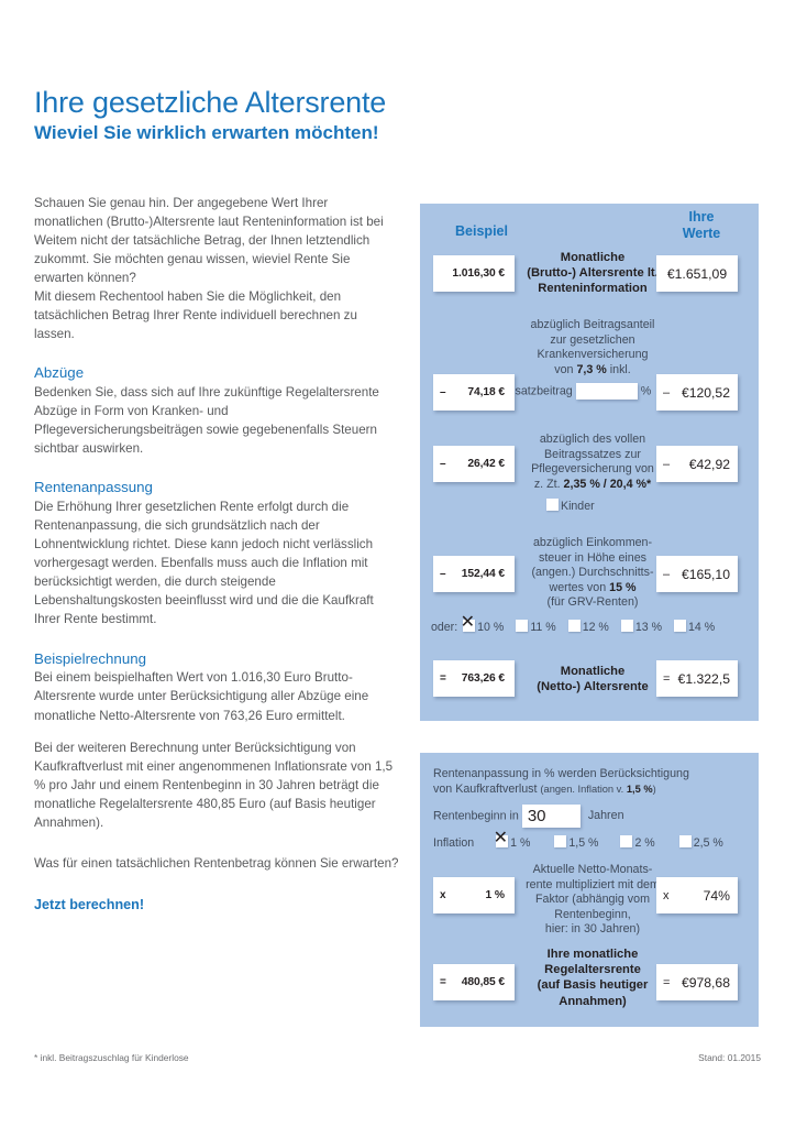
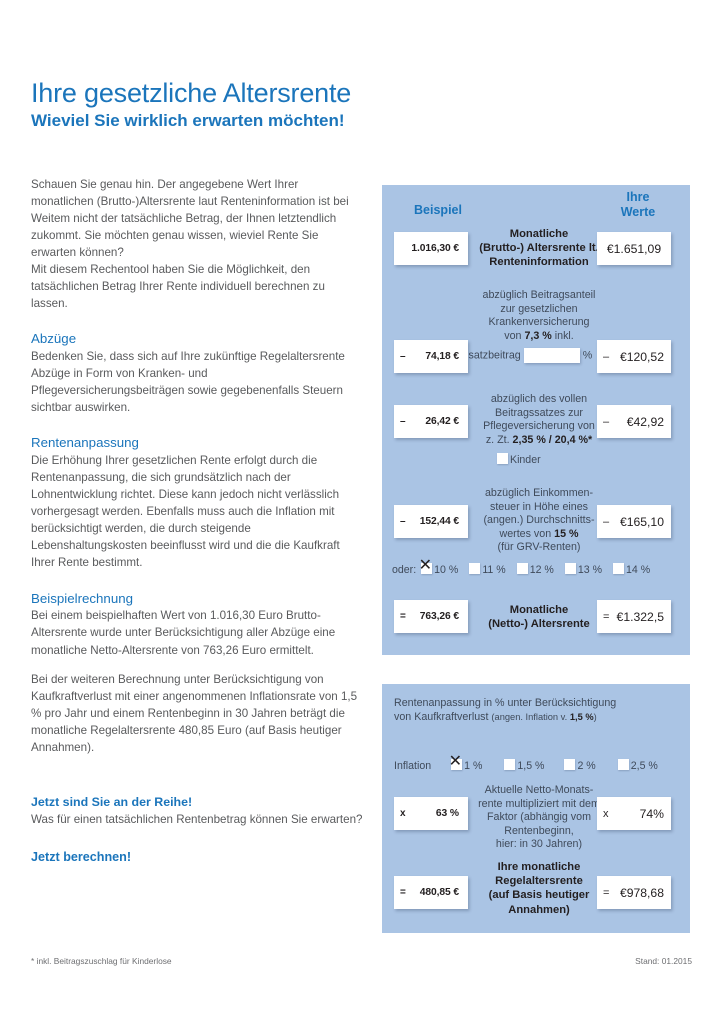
  Ihre gesetzliche Altersrente
  Wieviel Sie wirklich erwarten möchten!
  Schauen Sie genau hin. Der angegebene Wert Ihrer monatlichen (Brutto-)Altersrente laut Renteninformation ist bei Weitem nicht der tatsächliche Betrag, der Ihnen letztendlich zukommt. Sie möchten genau wissen, wieviel Rente Sie erwarten können?
  Mit diesem Rechentool haben Sie die Möglichkeit, den tatsächlichen Betrag Ihrer Rente individuell berechnen zu lassen.
  Abzüge
  Bedenken Sie, dass sich auf Ihre zukünftige Regelaltersrente Abzüge in Form von Kranken- und Pflegeversicherungsbeiträgen sowie gegebenenfalls Steuern sichtbar auswirken.
  Rentenanpassung
  Die Erhöhung Ihrer gesetzlichen Rente erfolgt durch die Rentenanpassung, die sich grundsätzlich nach der Lohnentwicklung richtet. Diese kann jedoch nicht verlässlich vorhergesagt werden. Ebenfalls muss auch die Inflation mit berücksichtigt werden, die durch steigende Lebenshaltungskosten beeinflusst wird und die die Kaufkraft Ihrer Rente bestimmt.
  Beispielrechnung
  Bei einem beispielhaften Wert von 1.016,30 Euro Brutto-Altersrente wurde unter Berücksichtigung aller Abzüge eine monatliche Netto-Altersrente von 763,26 Euro ermittelt.
  Bei der weiteren Berechnung unter Berücksichtigung von Kaufkraftverlust mit einer angenommenen Inflationsrate von 1,5 % pro Jahr und einem Rentenbeginn in 30 Jahren beträgt die monatliche Regelaltersrente 480,85 Euro (auf Basis heutiger Annahmen).
+ Jetzt sind Sie an der Reihe!
  Was für einen tatsächlichen Rentenbetrag können Sie erwarten?
  Jetzt berechnen!
  Beispiel
  Ihre
  Werte
  Monatliche
  (Brutto-) Altersrente lt
  Renteninformation
  1.016,30 €
  €1.651,09
  abzüglich Beitragsanteil
  zur gesetzlichen
  Krankenversicherung
  von 7,3 % inkl.
  satzbeitrag %
  –
  74,18 €
  –
  €120,52
  abzüglich des vollen
  Beitragssatzes zur
  Pflegeversicherung von
  z. Zt. 2,35 % / 20,4 %*
  Kinder
  –
  26,42 €
  –
  €42,92
  abzüglich Einkommen-
  steuer in Höhe eines
  (angen.) Durchschnitts-
  wertes von 15 %
  (für GRV-Renten)
  oder: 10 % 11 % 12 % 13 % 14 %
  –
  152,44 €
  –
  €165,10
  Monatliche
  (Netto-) Altersrente
  =
  763,26 €
  =
  €1.322,5
- Rentenanpassung in % werden Berücksichtigung
+ Rentenanpassung in % unter Berücksichtigung
  von Kaufkraftverlust (angen. Inflation v. 1,5 %)
- Rentenbeginn in 30 Jahren
  Inflation 1 % 1,5 % 2 % 2,5 %
  Aktuelle Netto-Monats-
  rente multipliziert mit dem
  Faktor (abhängig vom
  Rentenbeginn,
  hier: in 30 Jahren)
  x
- 1 %
+ 63 %
  x
  74%
  Ihre monatliche
  Regelaltersrente
  (auf Basis heutiger
  Annahmen)
  =
  480,85 €
  =
  €978,68
  * inkl. Beitragszuschlag für Kinderlose
  Stand: 01.2015
